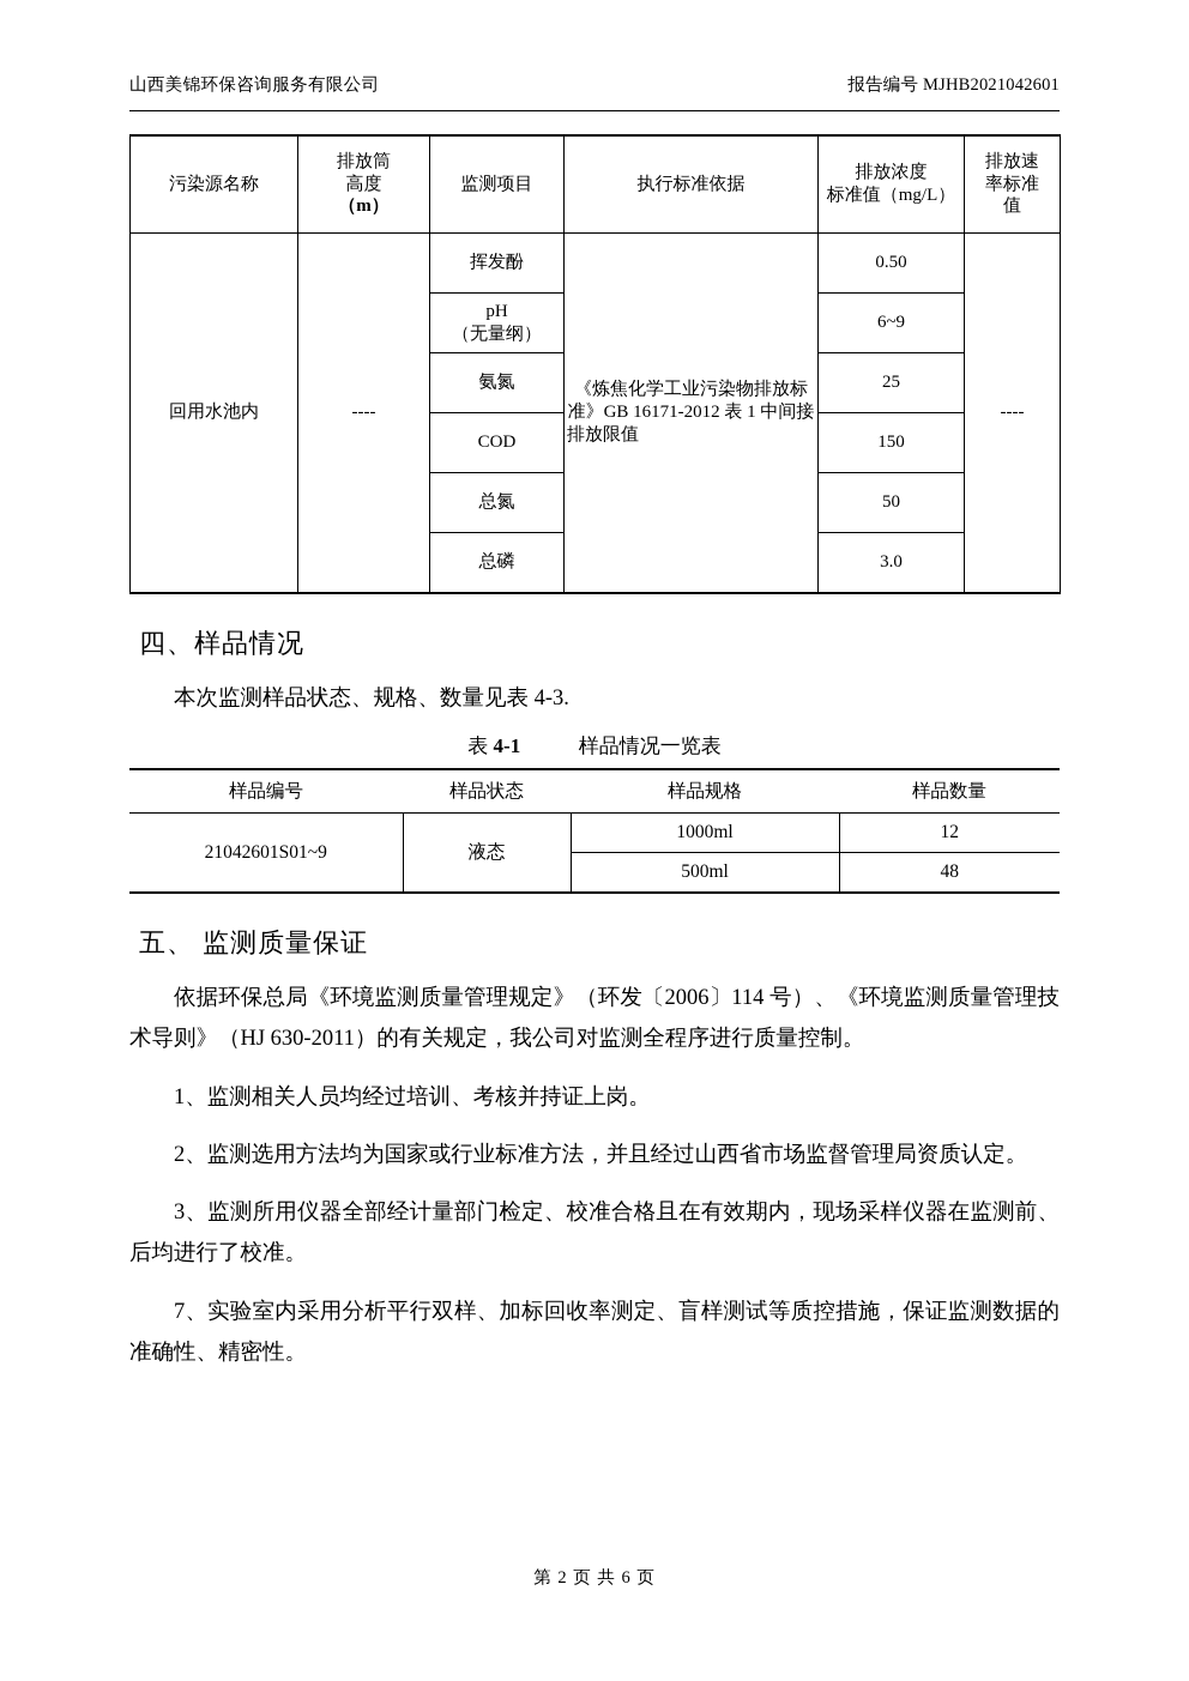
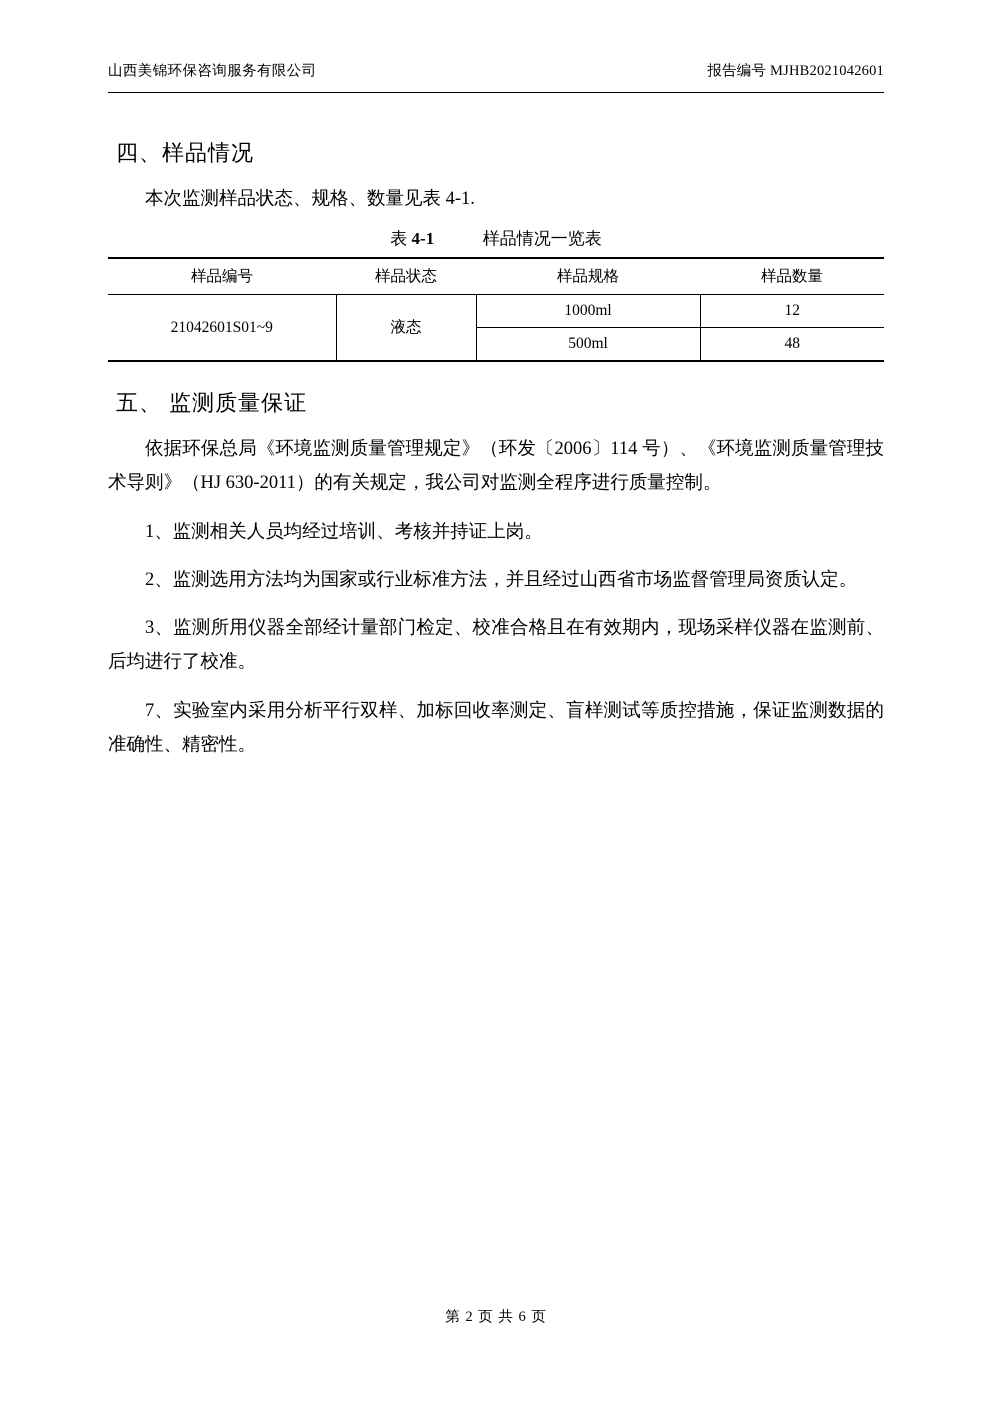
  山西美锦环保咨询服务有限公司
  报告编号 MJHB2021042601
- 污染源名称	排放筒 高度 （m）	监测项目	执行标准依据	排放浓度 标准值（mg/L）	排放速 率标准 值
- 回用水池内	----	挥发酚	《炼焦化学工业污染物排放标准》GB 16171-2012 表 1 中间接排放限值	0.50	----
- pH （无量纲）	6~9
- 氨氮	25
- COD	150
- 总氮	50
- 总磷	3.0
  四、样品情况
- 本次监测样品状态、规格、数量见表 4-3.
+ 本次监测样品状态、规格、数量见表 4-1.
  表 4-1 样品情况一览表
  样品编号	样品状态	样品规格	样品数量
  21042601S01~9	液态	1000ml	12
  500ml	48
  五、 监测质量保证
  依据环保总局《环境监测质量管理规定》（环发〔2006〕114 号）、《环境监测质量管理技术导则》（HJ 630-2011）的有关规定，我公司对监测全程序进行质量控制。
  1、监测相关人员均经过培训、考核并持证上岗。
  2、监测选用方法均为国家或行业标准方法，并且经过山西省市场监督管理局资质认定。
  3、监测所用仪器全部经计量部门检定、校准合格且在有效期内，现场采样仪器在监测前、后均进行了校准。
  7、实验室内采用分析平行双样、加标回收率测定、盲样测试等质控措施，保证监测数据的准确性、精密性。
  第 2 页 共 6 页
